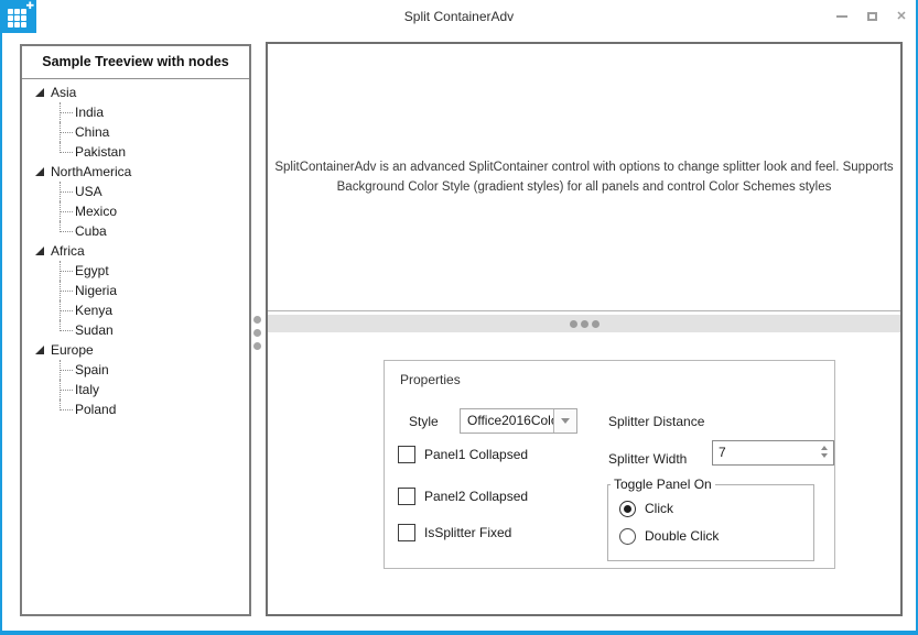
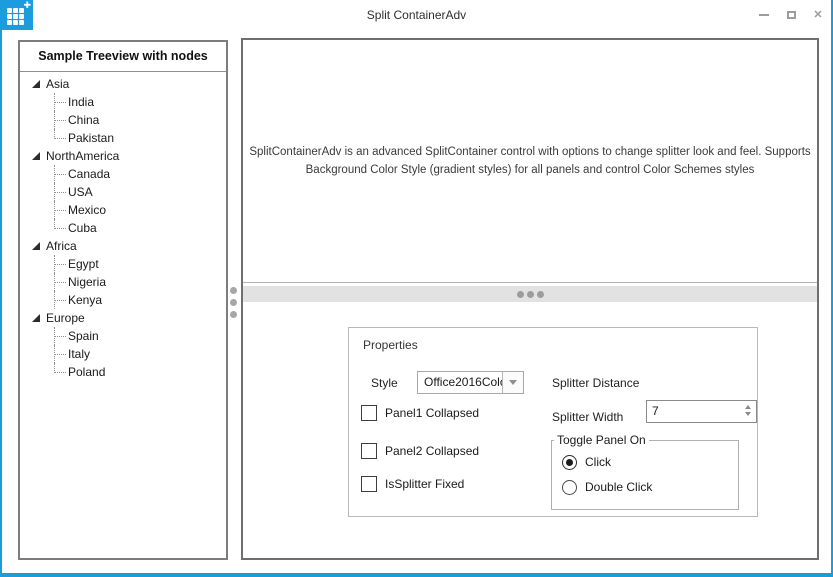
  ✚
  Split ContainerAdv
  ✕
  Sample Treeview with nodes
  Asia
  India
  China
  Pakistan
  NorthAmerica
+ Canada
  USA
  Mexico
  Cuba
  Africa
  Egypt
  Nigeria
  Kenya
- Sudan
  Europe
  Spain
  Italy
  Poland
  SplitContainerAdv is an advanced SplitContainer control with options to change splitter look and feel. Supports
  Background Color Style (gradient styles) for all panels and control Color Schemes styles
  Properties
  Style
  Office2016Col
  Splitter Distance
  Panel1 Collapsed
  Splitter Width
  7
  Panel2 Collapsed
  Toggle Panel On
  Click
  Double Click
  IsSplitter Fixed
